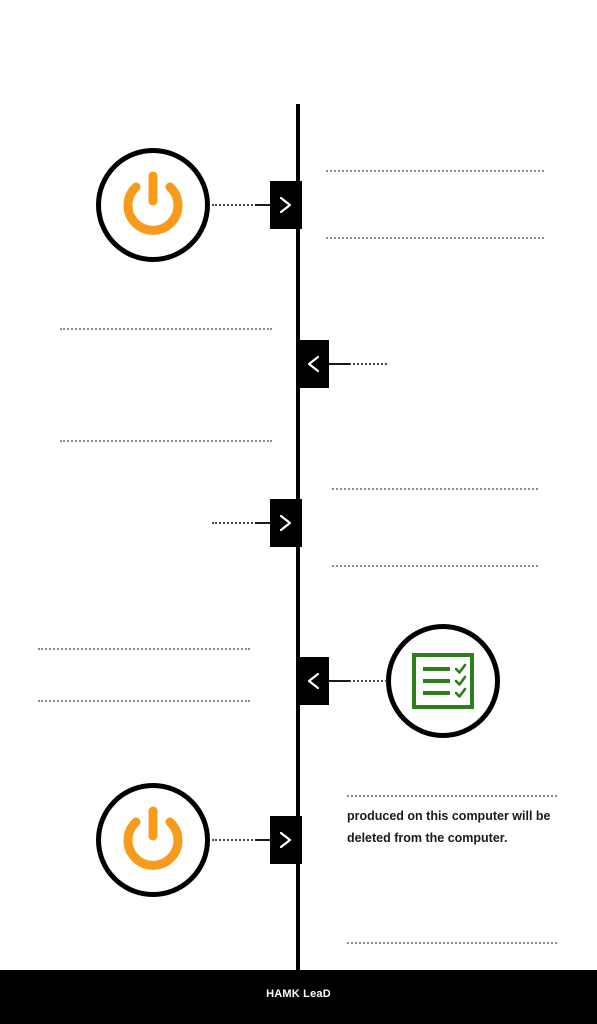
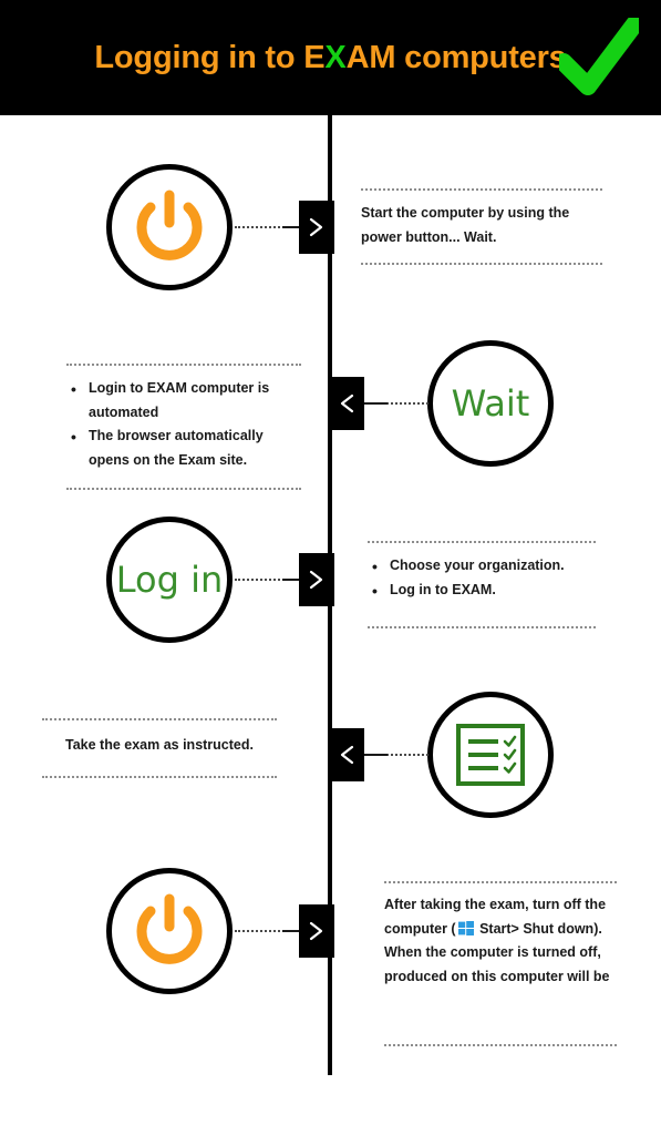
+ Logging in to EXAM computers
+ Start the computer by using the
+ power button... Wait.
+ Wait
+ Login to EXAM computer is
+ automated
+ The browser automatically
+ opens on the Exam site.
+ Log in
+ Choose your organization.
+ Log in to EXAM.
+ Take the exam as instructed.
+ After taking the exam, turn off the
+ computer ( Start> Shut down).
+ When the computer is turned off,
  produced on this computer will be
- deleted from the computer.
- HAMK LeaD
